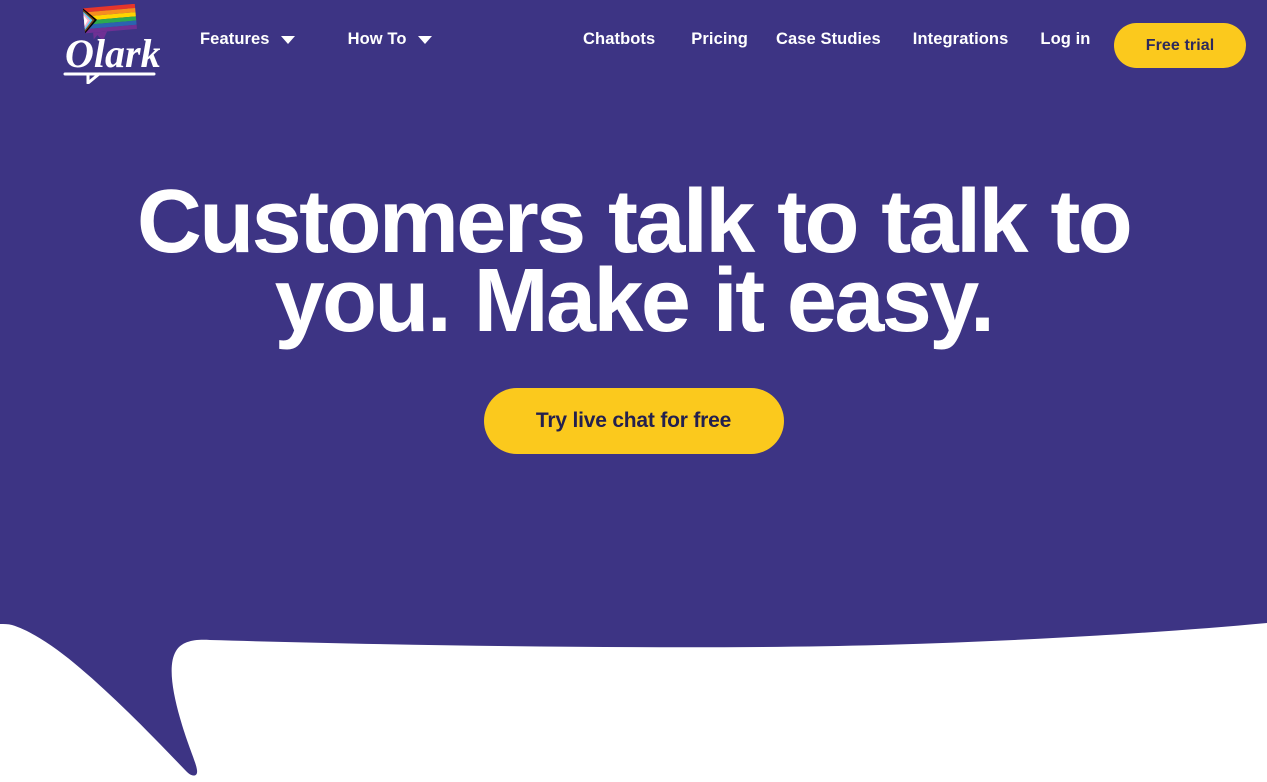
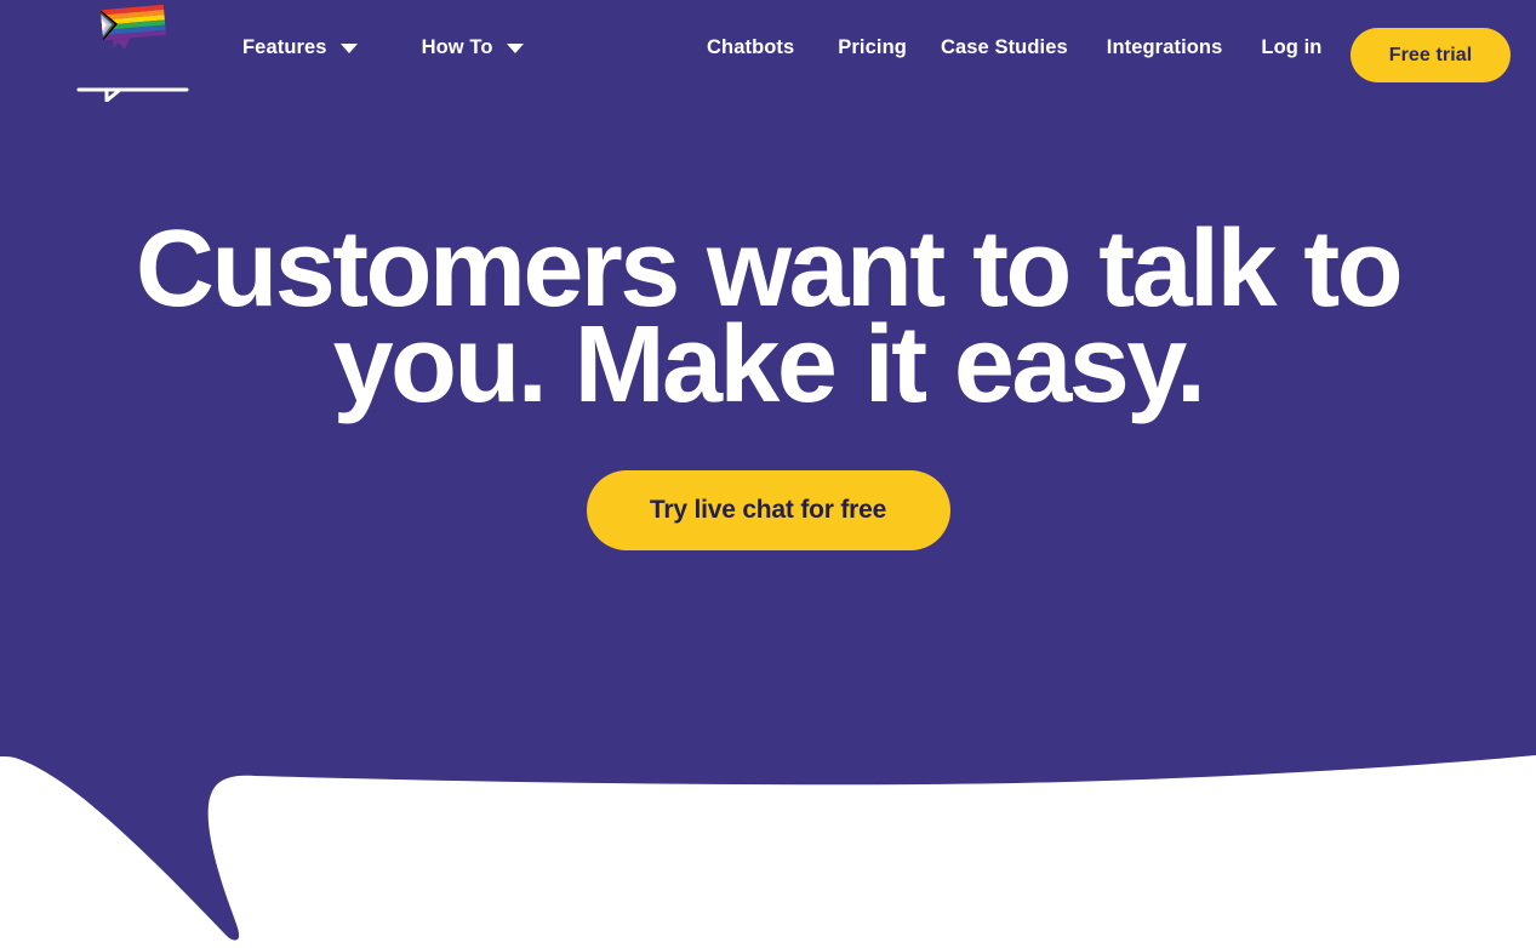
- Olark
  Features
  How To
  Chatbots
  Pricing
  Case Studies
  Integrations
  Log in
  Free trial
- Customers talk to talk to
+ Customers want to talk to
  you. Make it easy.
  Try live chat for free
